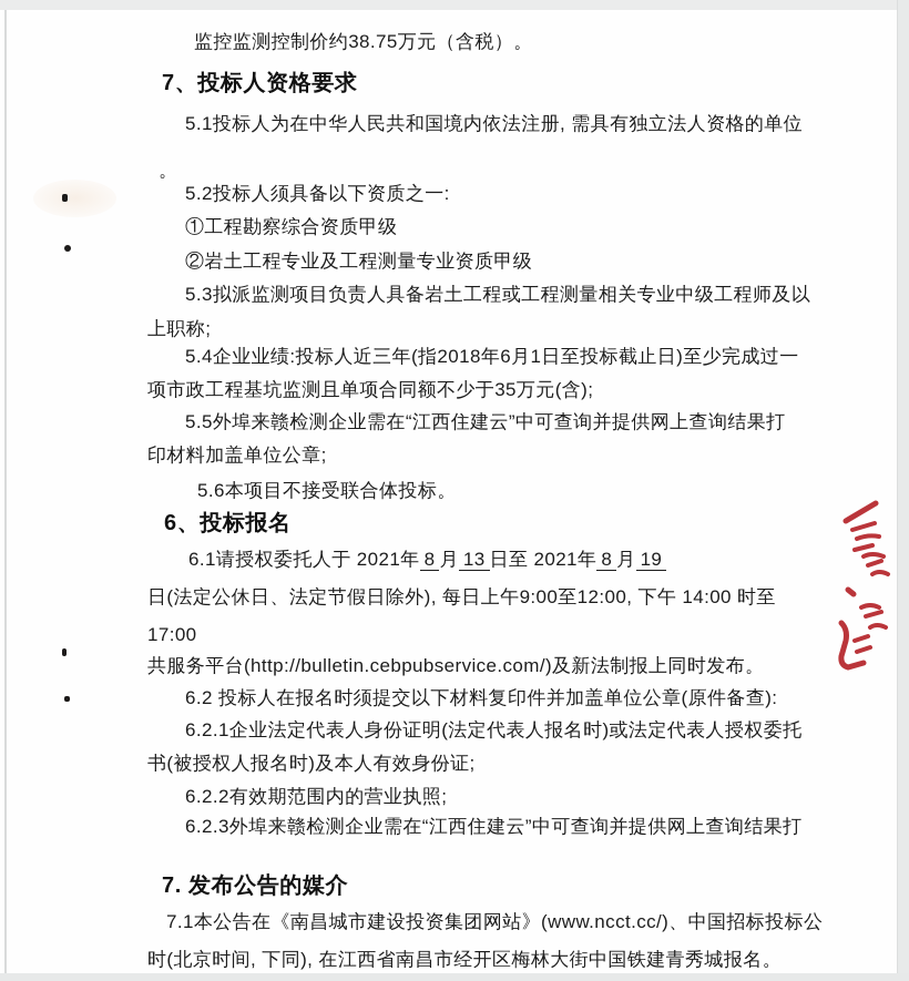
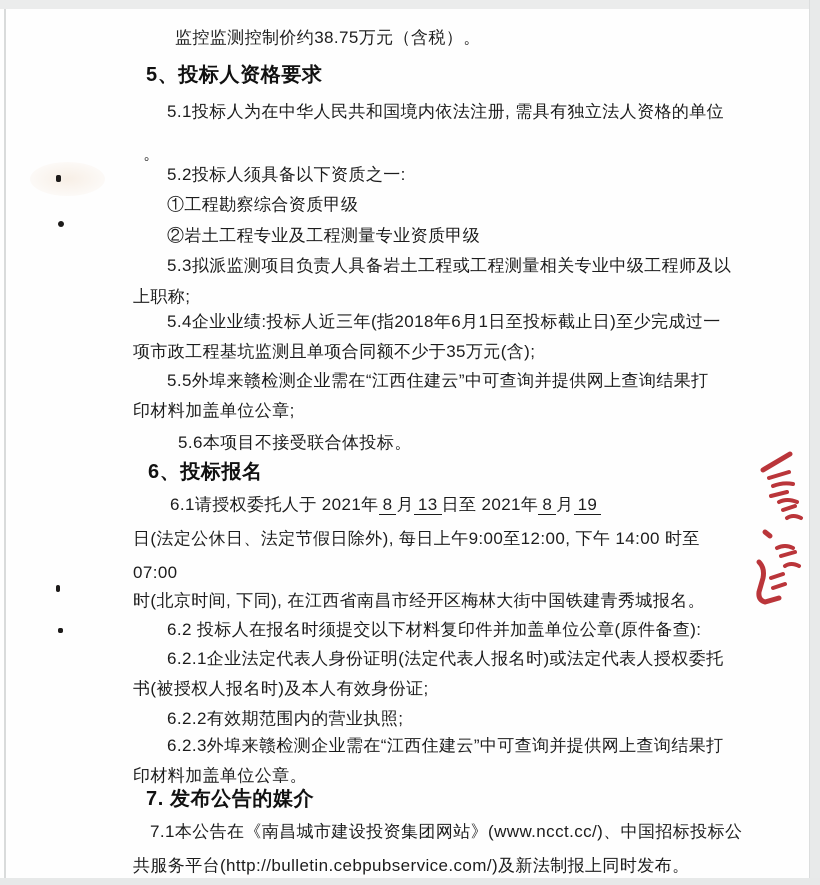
  监控监测控制价约38.75万元（含税）。
- 7、投标人资格要求
+ 5、投标人资格要求
  5.1投标人为在中华人民共和国境内依法注册, 需具有独立法人资格的单位
  。
  5.2投标人须具备以下资质之一:
  ①工程勘察综合资质甲级
  ②岩土工程专业及工程测量专业资质甲级
  5.3拟派监测项目负责人具备岩土工程或工程测量相关专业中级工程师及以
  上职称;
  5.4企业业绩:投标人近三年(指2018年6月1日至投标截止日)至少完成过一
  项市政工程基坑监测且单项合同额不少于35万元(含);
  5.5外埠来赣检测企业需在“江西住建云”中可查询并提供网上查询结果打
  印材料加盖单位公章;
  5.6本项目不接受联合体投标。
  6、投标报名
  6.1请授权委托人于 2021年 8 月 13 日至 2021年 8 月 19
  日(法定公休日、法定节假日除外), 每日上午9:00至12:00, 下午 14:00 时至
- 17:00
+ 07:00
- 共服务平台(http://bulletin.cebpubservice.com/)及新法制报上同时发布。
+ 时(北京时间, 下同), 在江西省南昌市经开区梅林大街中国铁建青秀城报名。
  6.2 投标人在报名时须提交以下材料复印件并加盖单位公章(原件备查):
  6.2.1企业法定代表人身份证明(法定代表人报名时)或法定代表人授权委托
  书(被授权人报名时)及本人有效身份证;
  6.2.2有效期范围内的营业执照;
  6.2.3外埠来赣检测企业需在“江西住建云”中可查询并提供网上查询结果打
+ 印材料加盖单位公章。
  7. 发布公告的媒介
  7.1本公告在《南昌城市建设投资集团网站》(www.ncct.cc/)、中国招标投标公
- 时(北京时间, 下同), 在江西省南昌市经开区梅林大街中国铁建青秀城报名。
+ 共服务平台(http://bulletin.cebpubservice.com/)及新法制报上同时发布。
